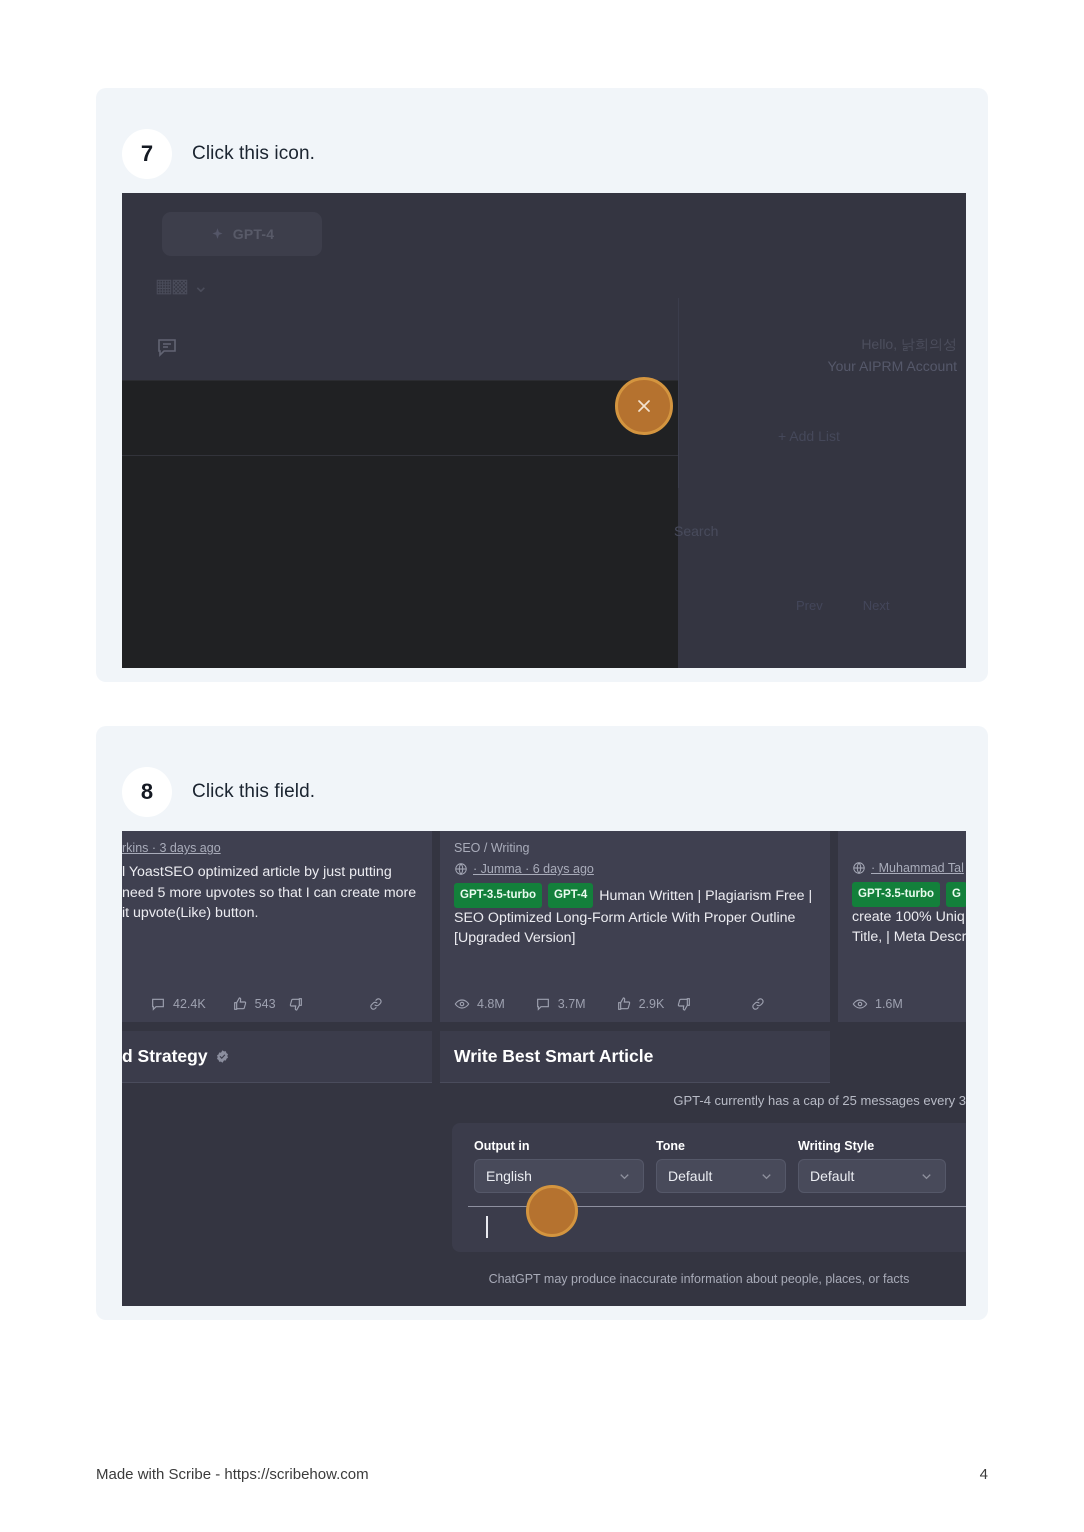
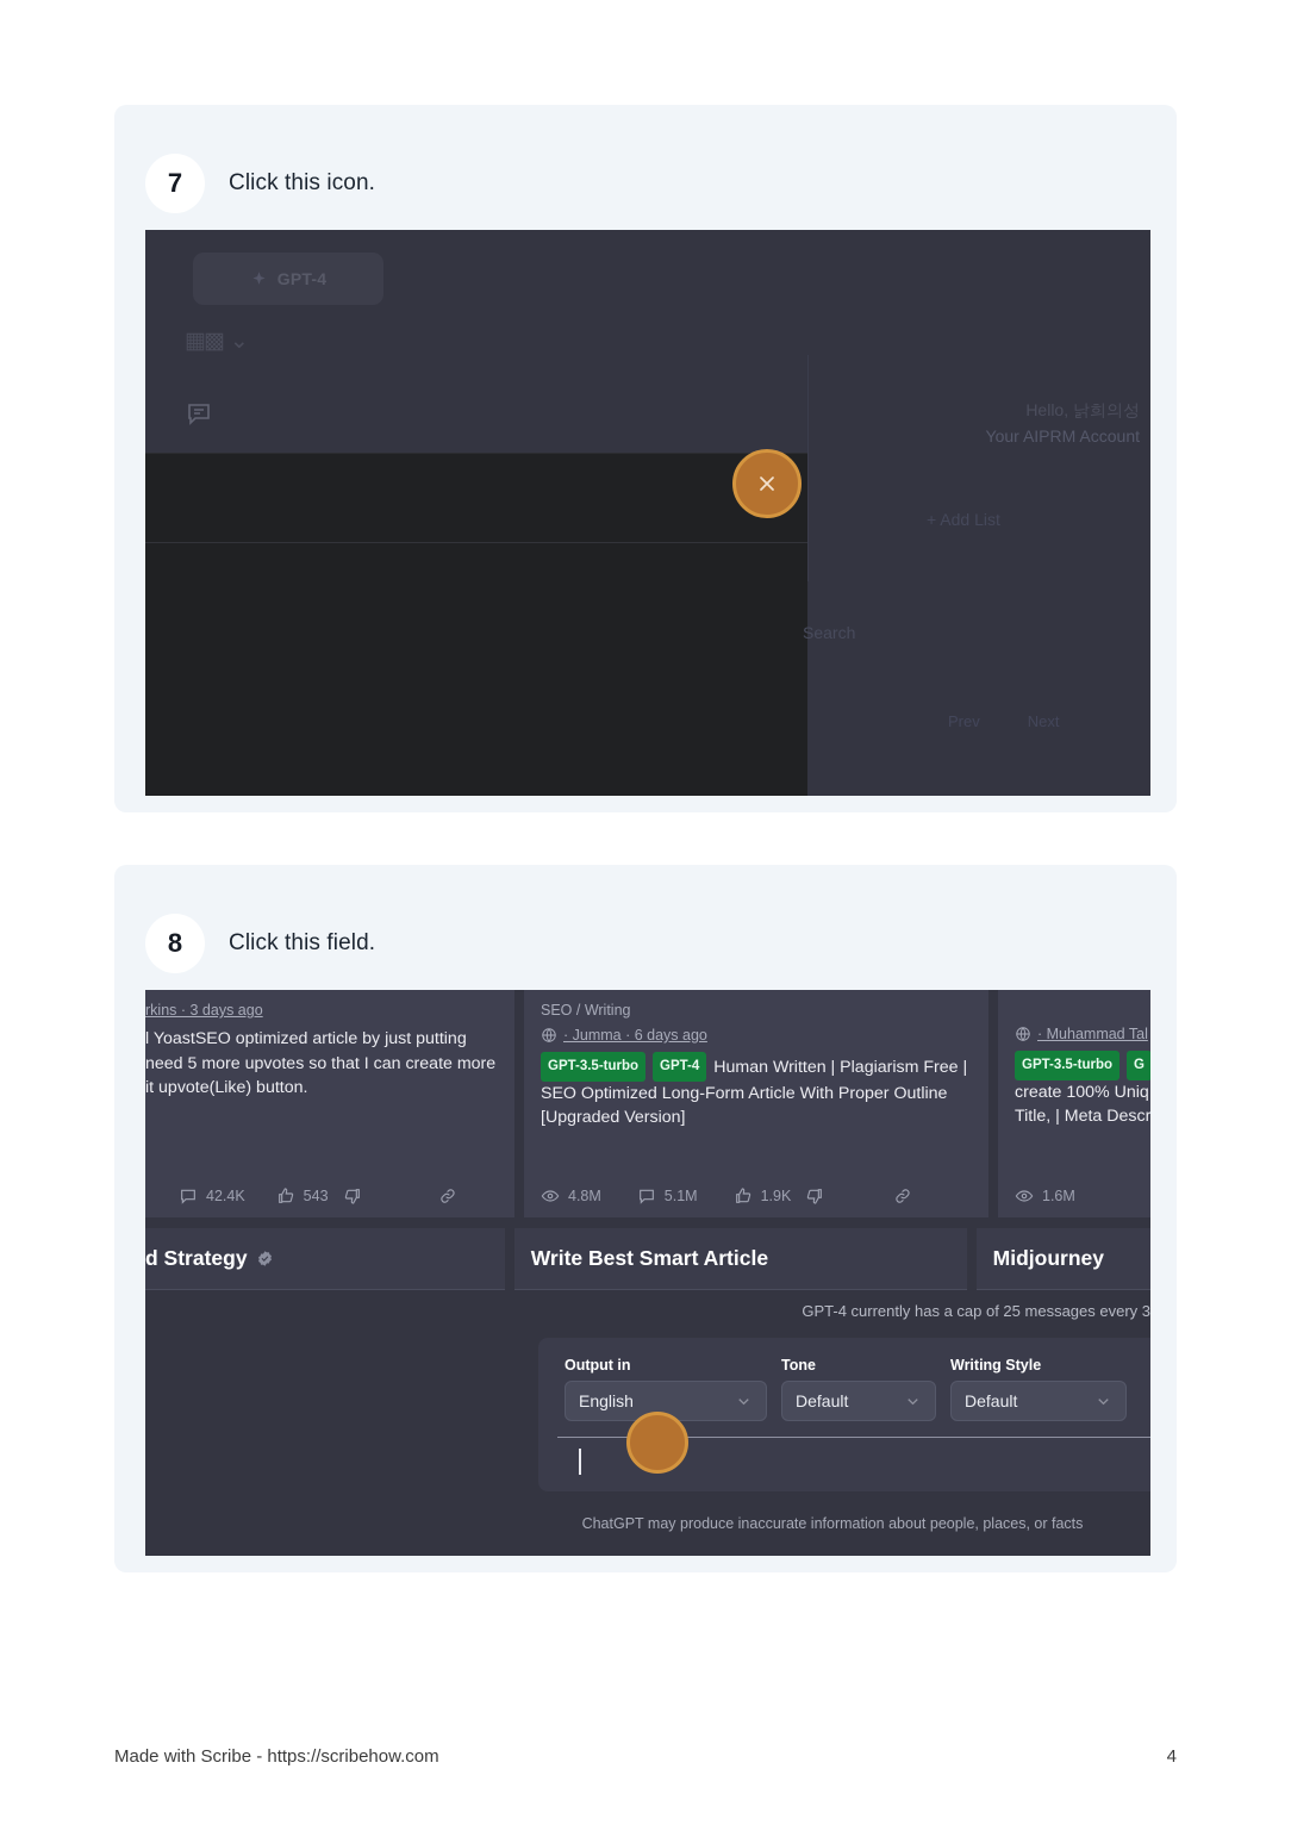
  7
  Click this icon.
  GPT-4
  ▦▩
  ⌄
  Hello, 낡희의성
  Your AIPRM Account
  + Add List
  Search
  Prev
  Next
  8
  Click this field.
  rkins · 3 days ago
  l YoastSEO optimized article by just putting need 5 more upvotes so that I can create more it upvote(Like) button.
  42.4K
  543
  SEO / Writing
  · Jumma · 6 days ago
  GPT-3.5-turbo GPT-4 Human Written | Plagiarism Free | SEO Optimized Long-Form Article With Proper Outline [Upgraded Version]
  4.8M
- 3.7M
+ 5.1M
- 2.9K
+ 1.9K
  · Muhammad Tal
  GPT-3.5-turbo Gcreate 100% Uniq Title, | Meta Descr
  1.6M
  d Strategy
  Write Best Smart Article
+ Midjourney
  GPT-4 currently has a cap of 25 messages every 3
  Output in
  English
  Tone
  Default
  Writing Style
  Default
  ChatGPT may produce inaccurate information about people, places, or facts
  Made with Scribe - https://scribehow.com
  4
